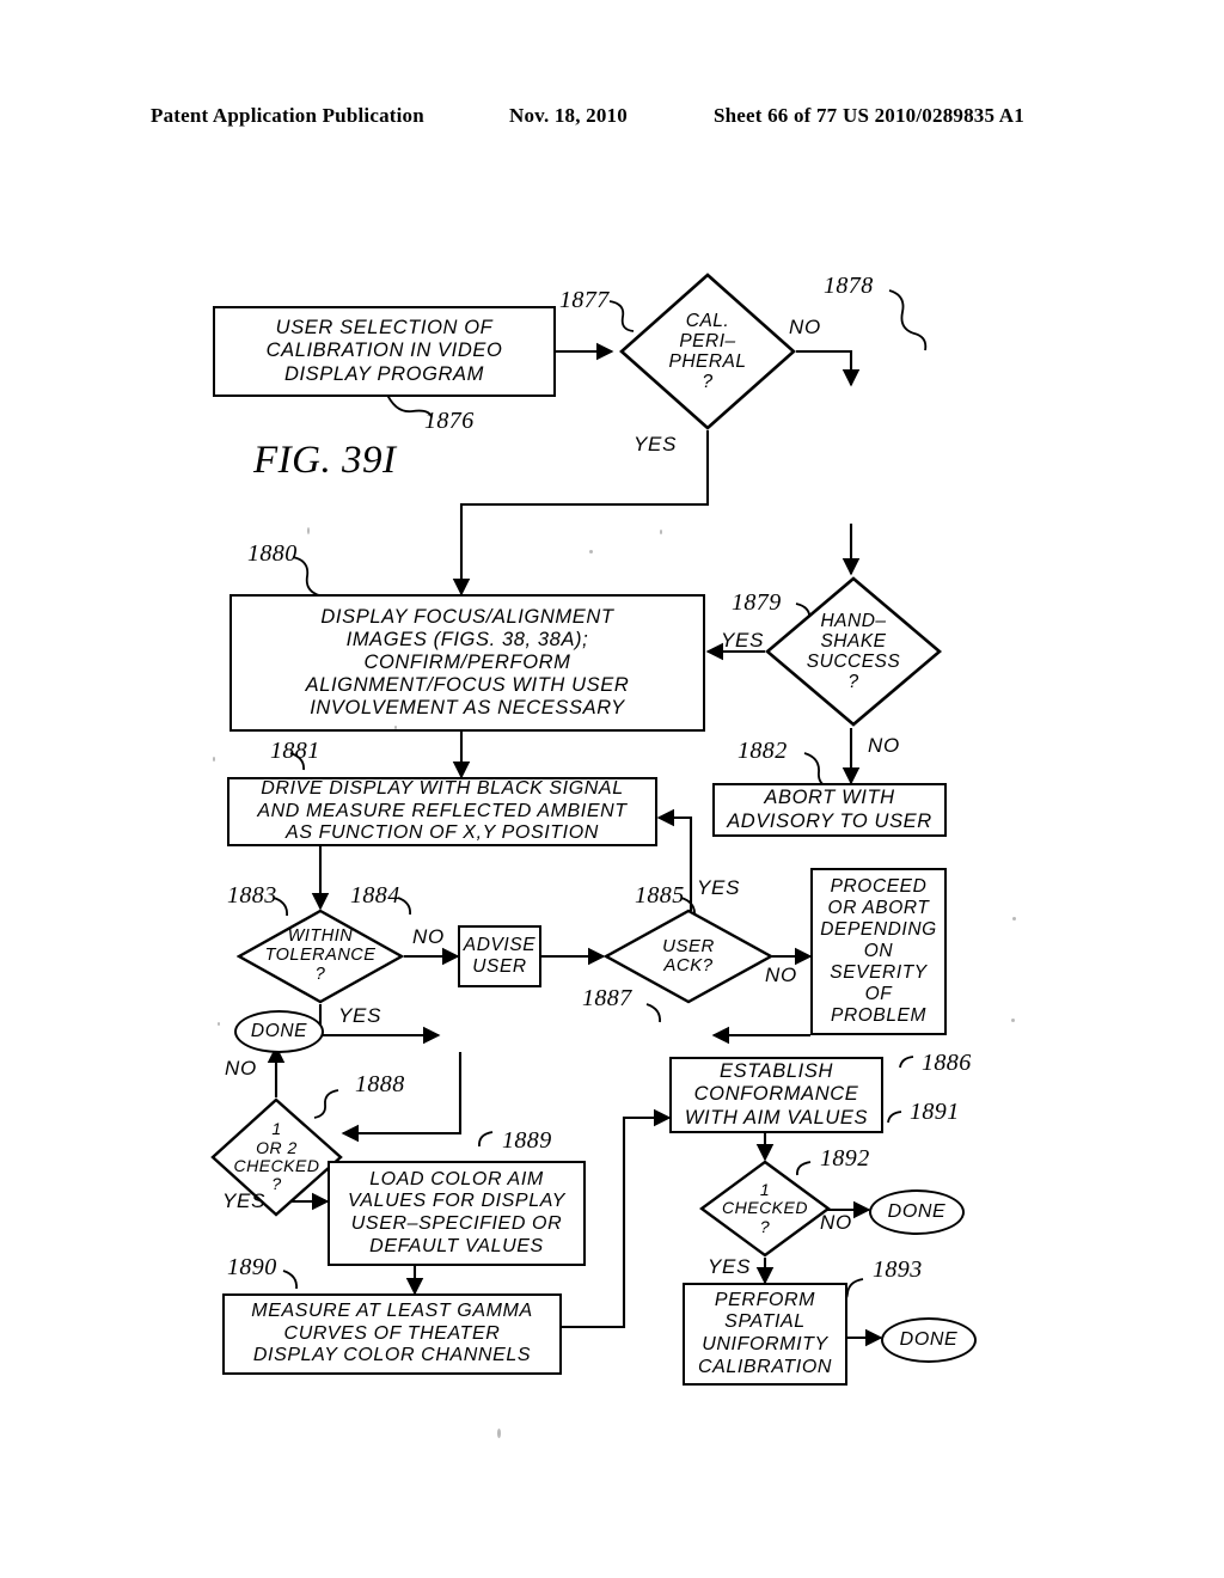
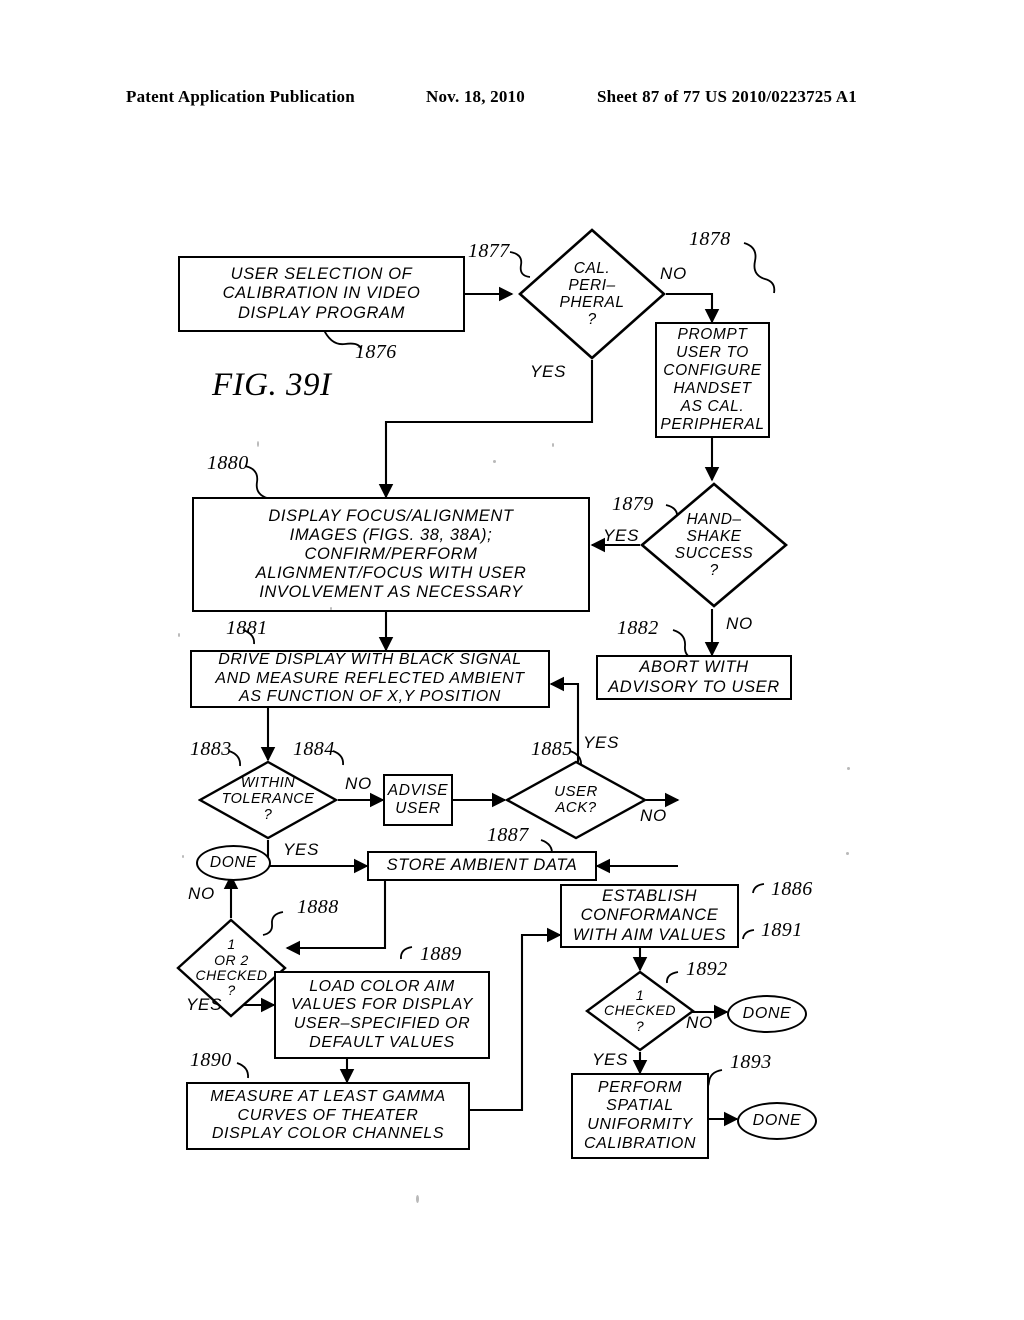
  Patent Application Publication
  Nov. 18, 2010
- Sheet 66 of 77
+ Sheet 87 of 77
- US 2010/0289835 A1
+ US 2010/0223725 A1
  FIG. 39I
  USER SELECTION OF
  CALIBRATION IN VIDEO
  DISPLAY PROGRAM
  1876
  CAL.
  PERI–
  PHERAL
  ?
  1877
+ PROMPT
+ USER TO
+ CONFIGURE
+ HANDSET
+ AS CAL.
+ PERIPHERAL
  1878
  HAND–
  SHAKE
  SUCCESS
  ?
  1879
  DISPLAY FOCUS/ALIGNMENT
  IMAGES (FIGS. 38, 38A);
  CONFIRM/PERFORM
  ALIGNMENT/FOCUS WITH USER
  INVOLVEMENT AS NECESSARY
  1880
  DRIVE DISPLAY WITH BLACK SIGNAL
  AND MEASURE REFLECTED AMBIENT
  AS FUNCTION OF X,Y POSITION
  1881
  ABORT WITH
  ADVISORY TO USER
  1882
  WITHIN
  TOLERANCE
  ?
  1883
  ADVISE
  USER
  1884
  USER
  ACK?
  1885
- PROCEED
- OR ABORT
- DEPENDING
- ON
- SEVERITY
- OF
- PROBLEM
  1886
+ STORE AMBIENT DATA
  1887
  DONE
  1
  OR 2
  CHECKED
  ?
  1888
  LOAD COLOR AIM
  VALUES FOR DISPLAY
  USER–SPECIFIED OR
  DEFAULT VALUES
  1889
  MEASURE AT LEAST GAMMA
  CURVES OF THEATER
  DISPLAY COLOR CHANNELS
  1890
  ESTABLISH
  CONFORMANCE
  WITH AIM VALUES
  1891
  1
  CHECKED
  ?
  1892
  DONE
  PERFORM
  SPATIAL
  UNIFORMITY
  CALIBRATION
  1893
  DONE
  NO
  YES
  YES
  NO
  NO
  YES
  YES
  NO
  NO
  YES
  NO
  YES
